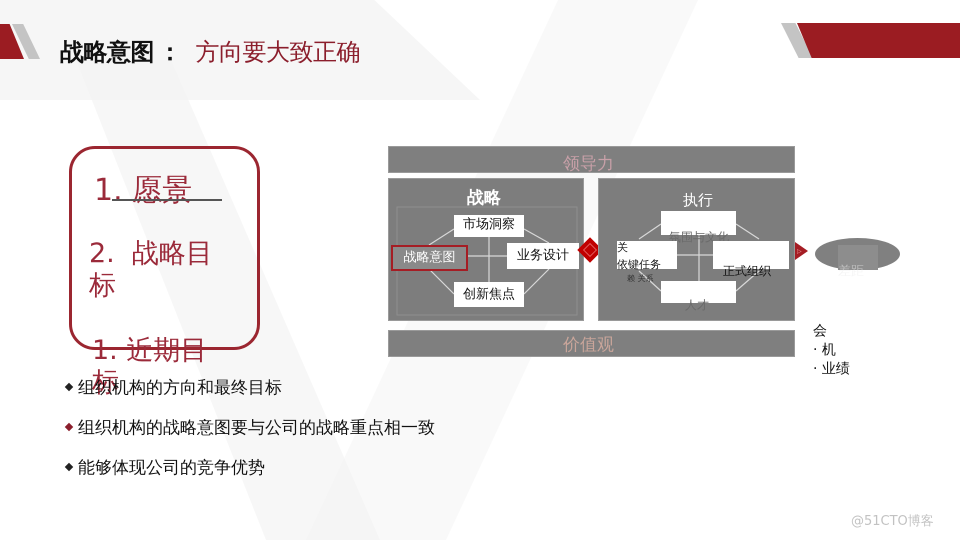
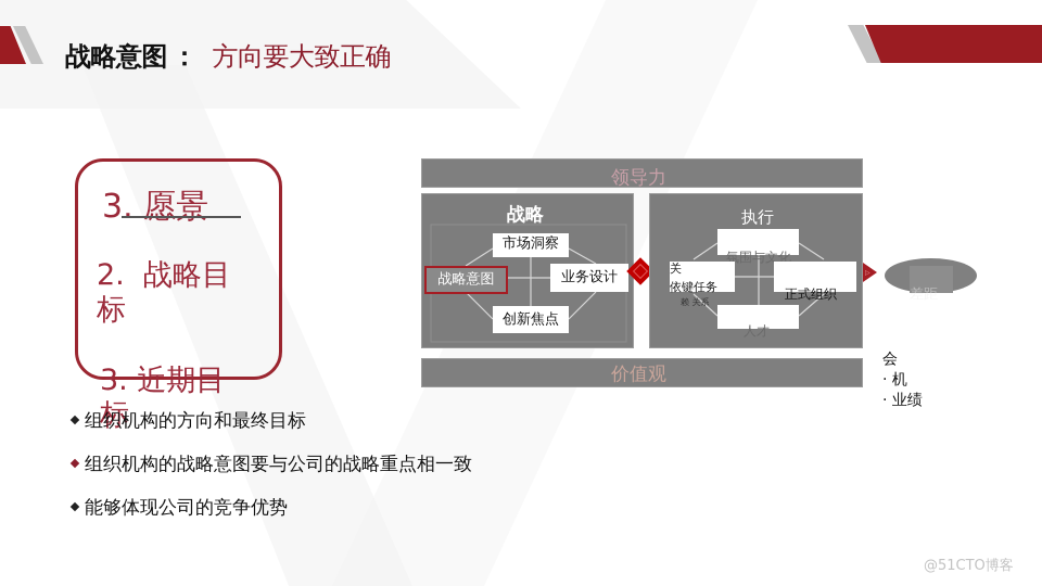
  战略意图 ： 方向要大致正确
- 1. 愿景
+ 3. 愿景
  2. 战略目标
- 1. 近期目标
+ 3. 近期目标
  组织机构的方向和最终目标
  组织机构的战略意图要与公司的战略重点相一致
  能够体现公司的竞争优势
  领导力
  战略
  市场洞察
  业务设计
  创新焦点
  战略意图
  执行
  氛围与文化
  关
  依键任务
  赖 关系
  正式组织
  人才
  差距
  会
  · 机
  · 业绩
  价值观
  @51CTO博客
